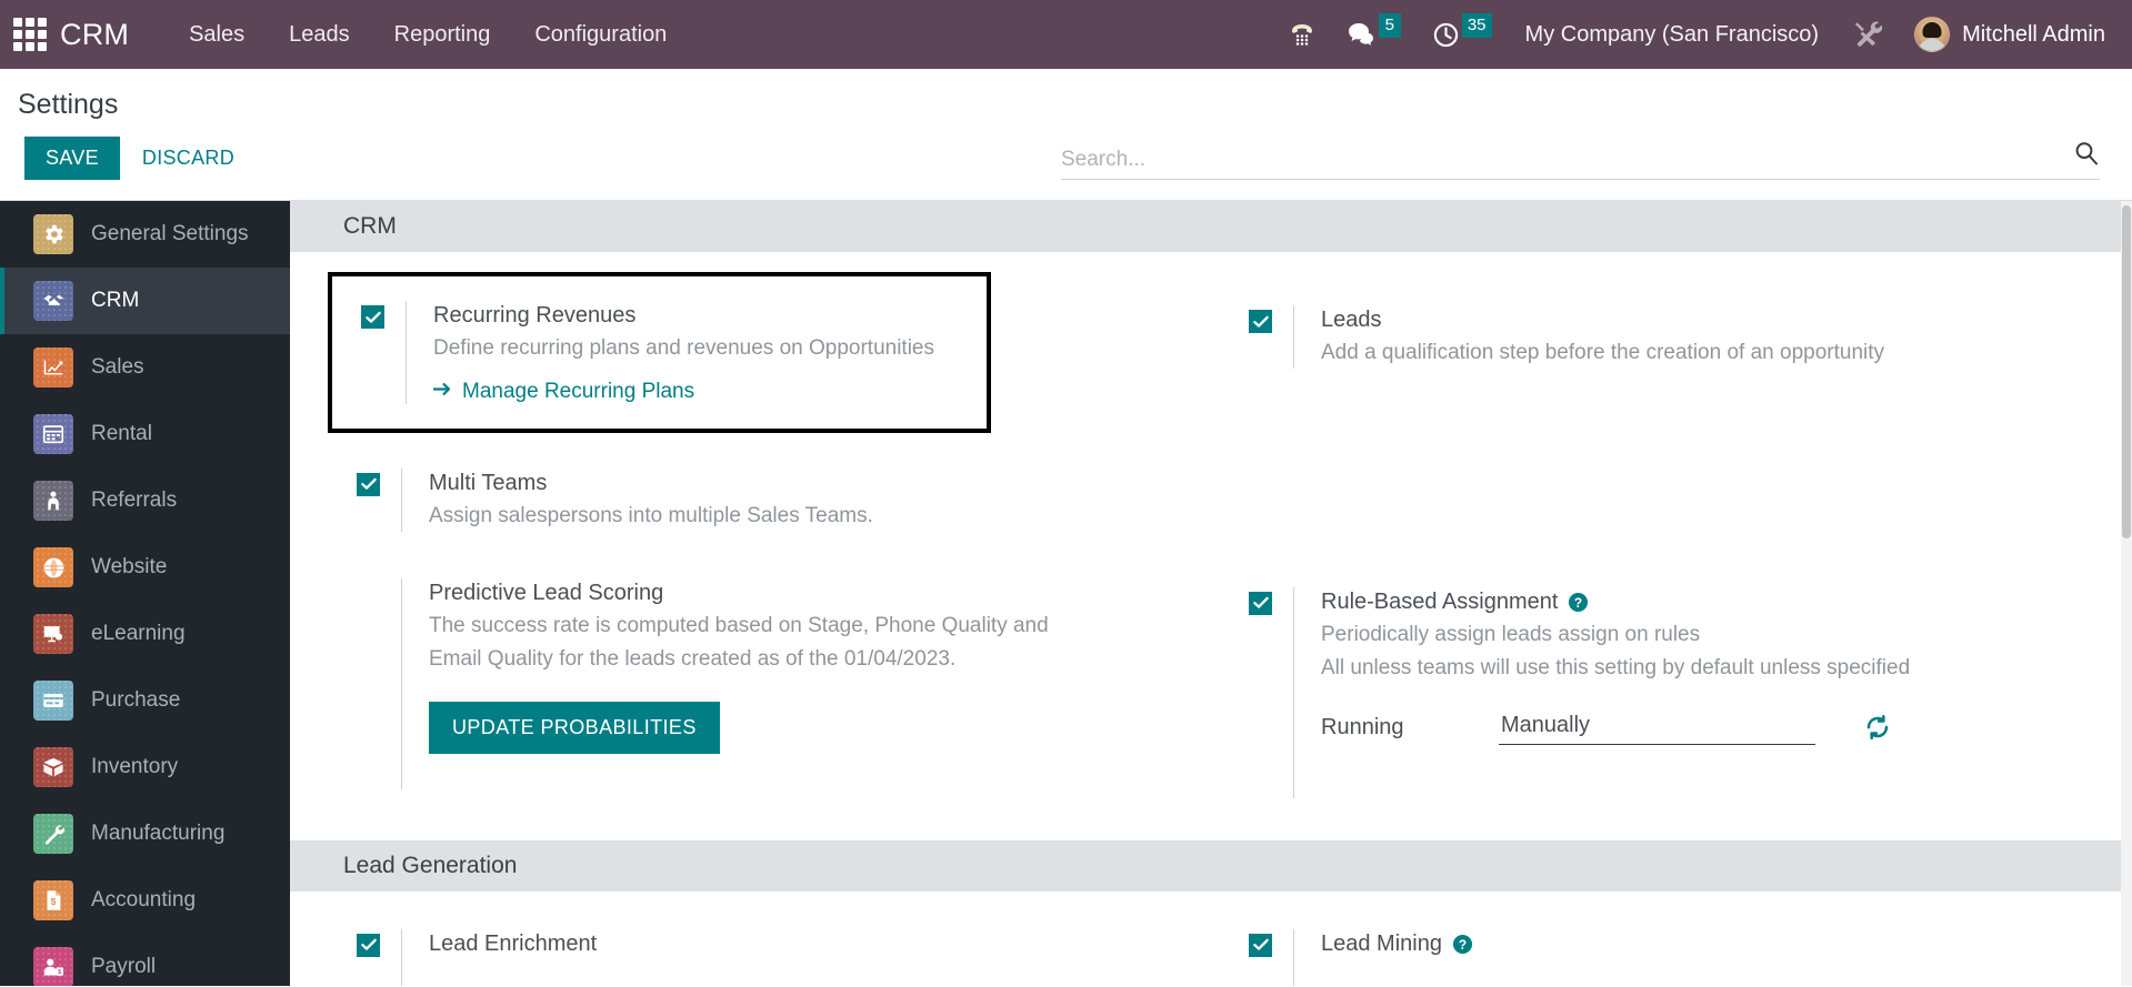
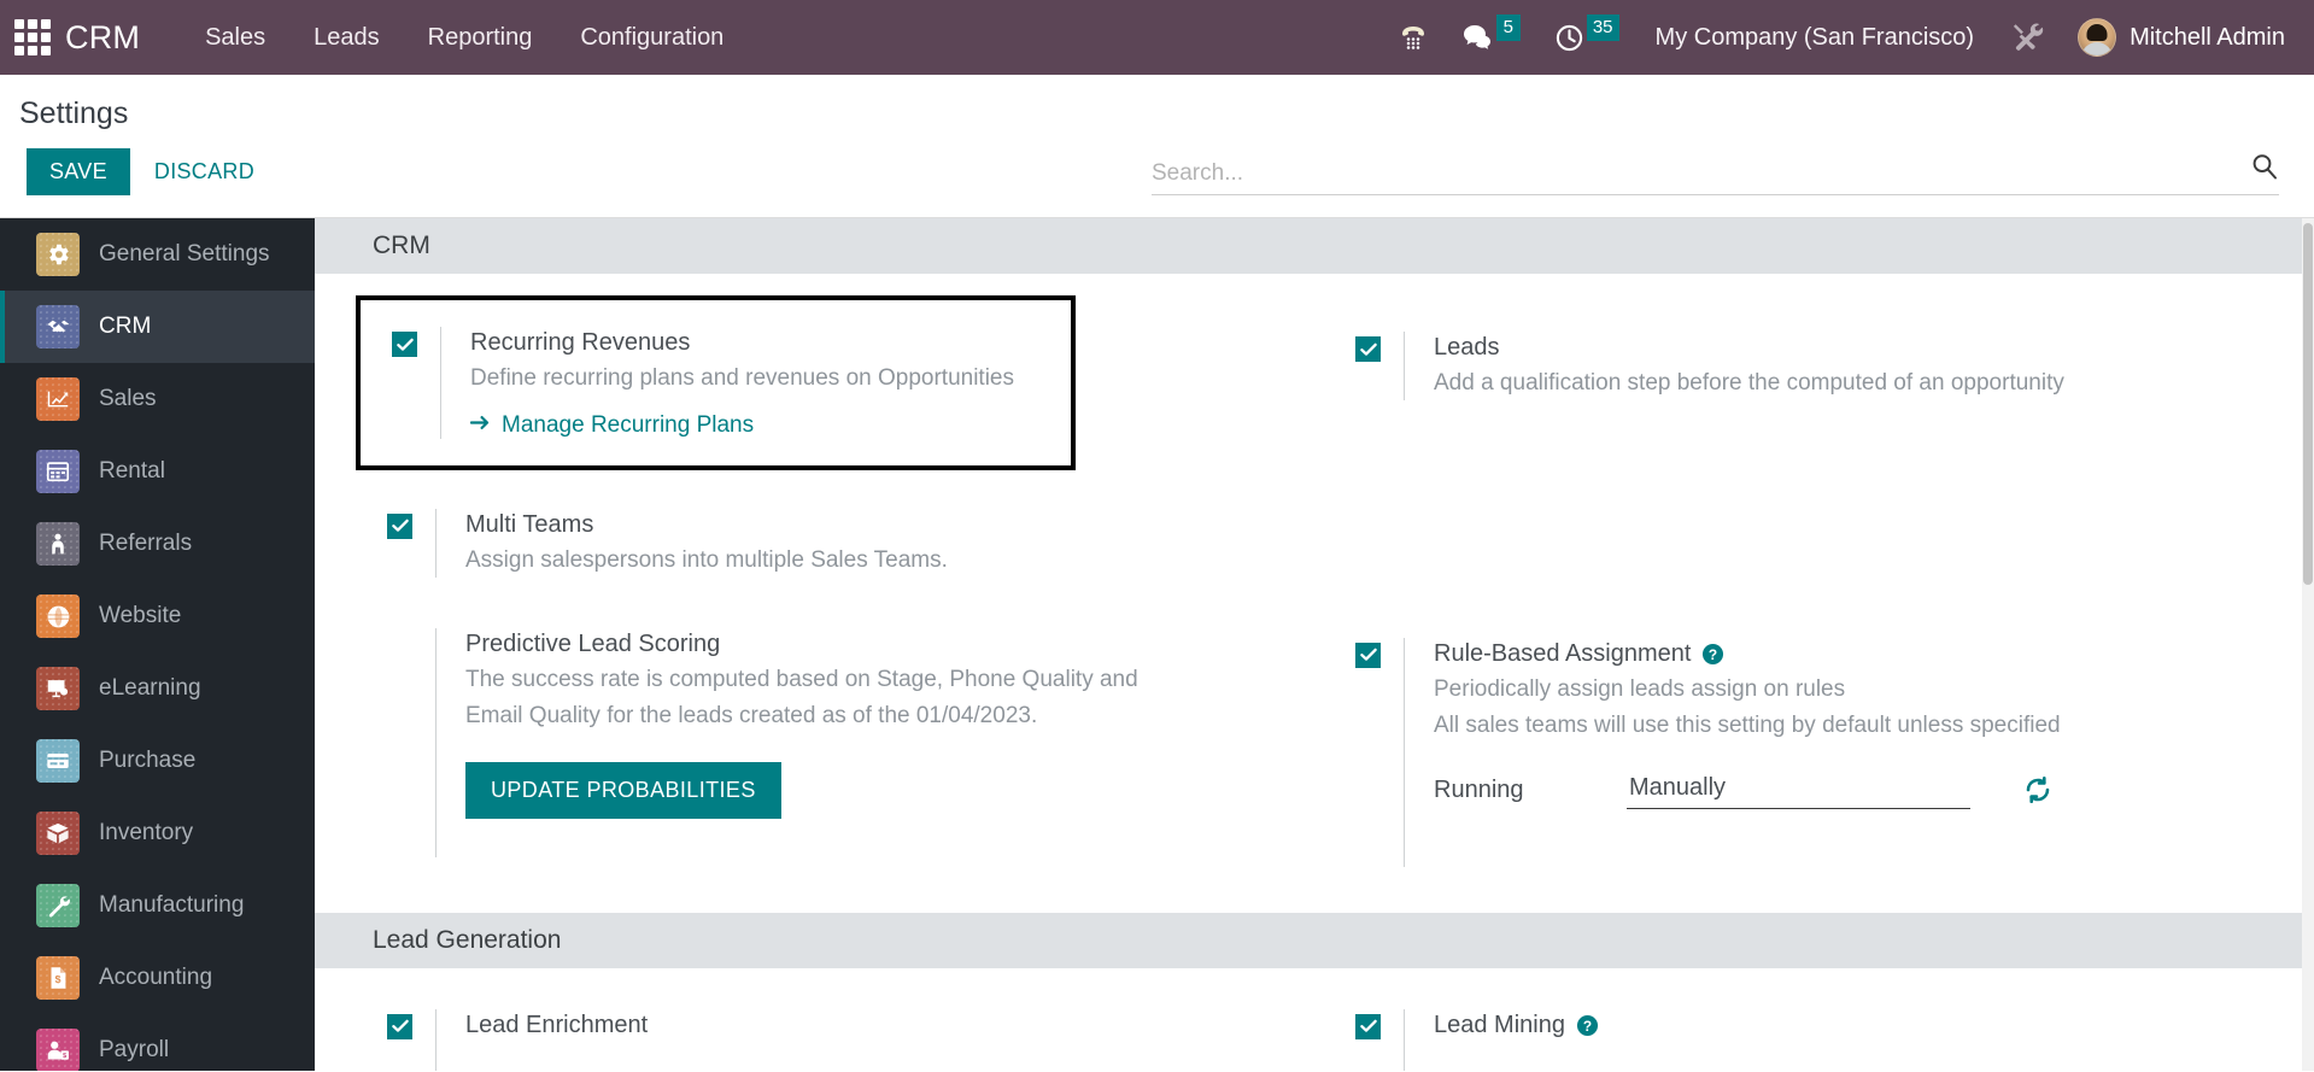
  CRM
  Sales
  Leads
  Reporting
  Configuration
  5
  35
  My Company (San Francisco)
  Mitchell Admin
  Settings
  SAVE
  DISCARD
  Search...
  General Settings
  CRM
  Sales
  Rental
  Referrals
  Website
  eLearning
  Purchase
  Inventory
  Manufacturing
  Accounting
  Payroll
  CRM
  Recurring Revenues
  Define recurring plans and revenues on Opportunities
  Manage Recurring Plans
  Multi Teams
  Assign salespersons into multiple Sales Teams.
  Predictive Lead Scoring
  The success rate is computed based on Stage, Phone Quality and
  Email Quality for the leads created as of the 01/04/2023.
  UPDATE PROBABILITIES
  Leads
- Add a qualification step before the creation of an opportunity
+ Add a qualification step before the computed of an opportunity
  Rule-Based Assignment
  ?
  Periodically assign leads assign on rules
- All unless teams will use this setting by default unless specified
+ All sales teams will use this setting by default unless specified
  Running
  Manually
  Lead Generation
  Lead Enrichment
  Lead Mining
  ?
